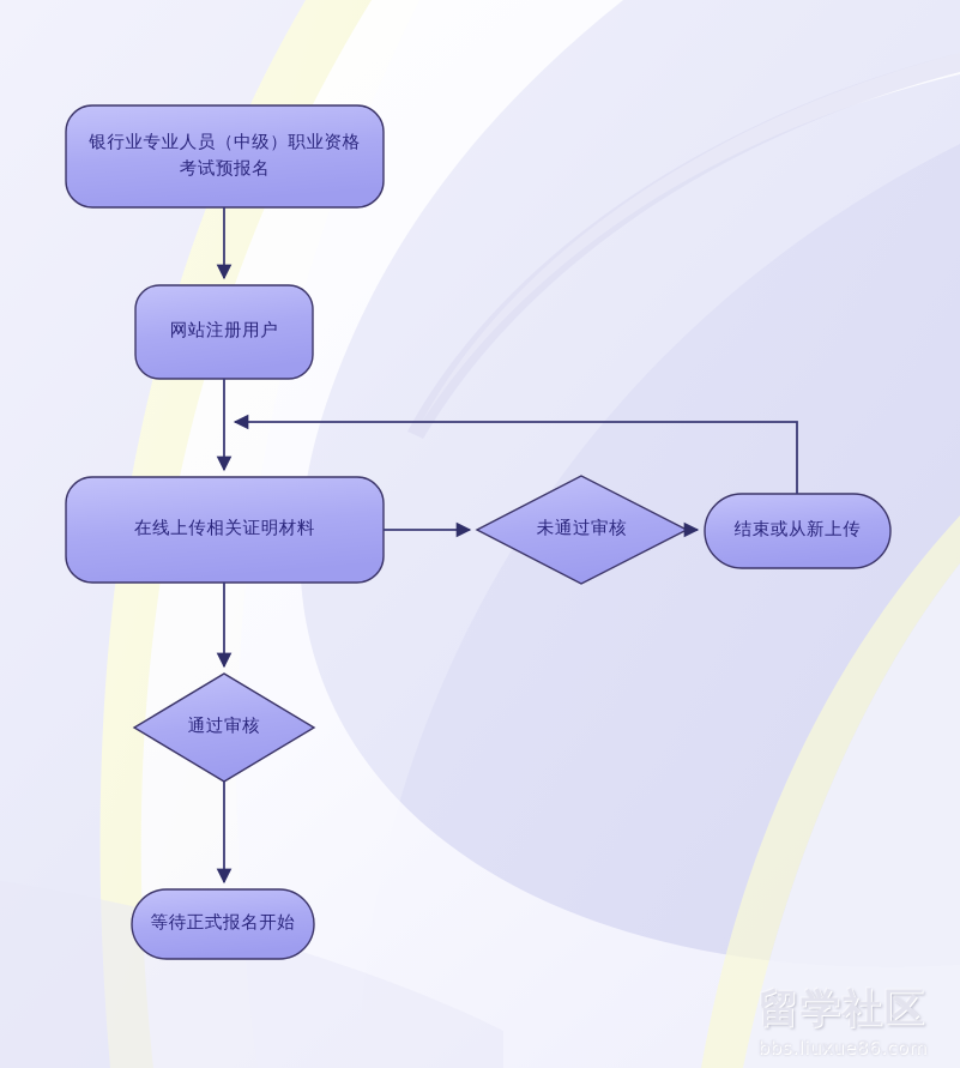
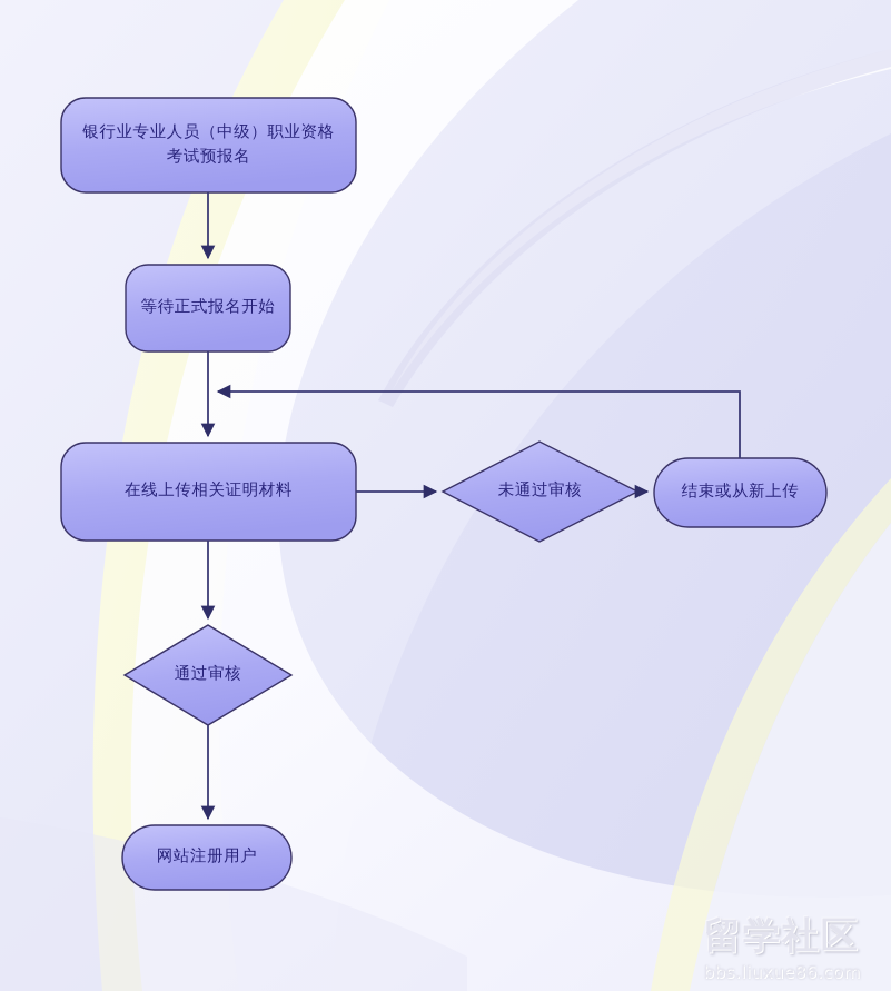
  银行业专业人员（中级）职业资格
  考试预报名
- 网站注册用户
+ 等待正式报名开始
  在线上传相关证明材料
  未通过审核
  结束或从新上传
  通过审核
- 等待正式报名开始
+ 网站注册用户
  留学社区
  bbs.liuxue86.com
